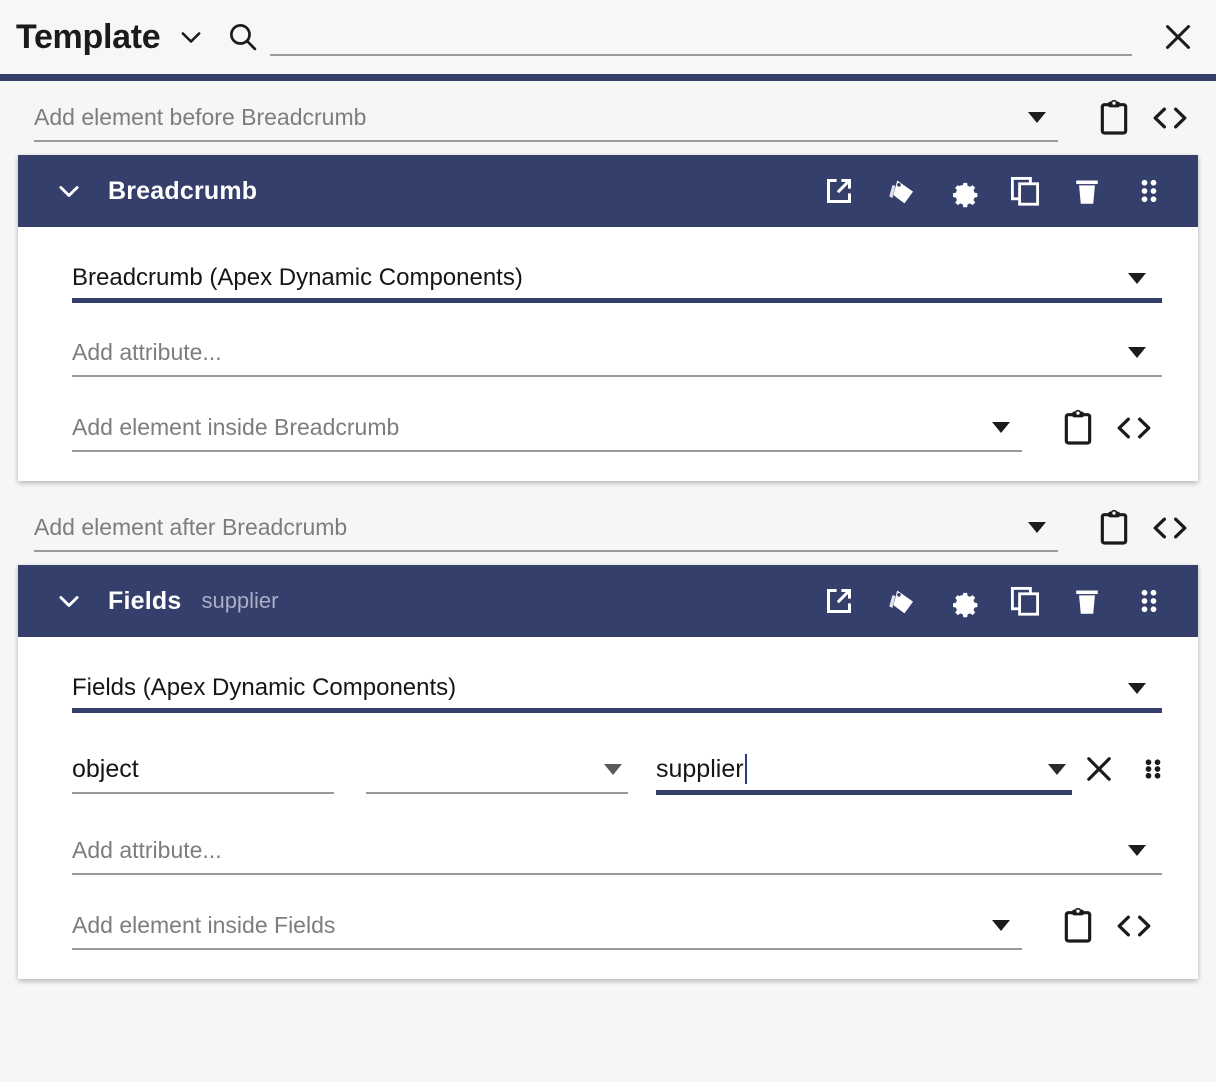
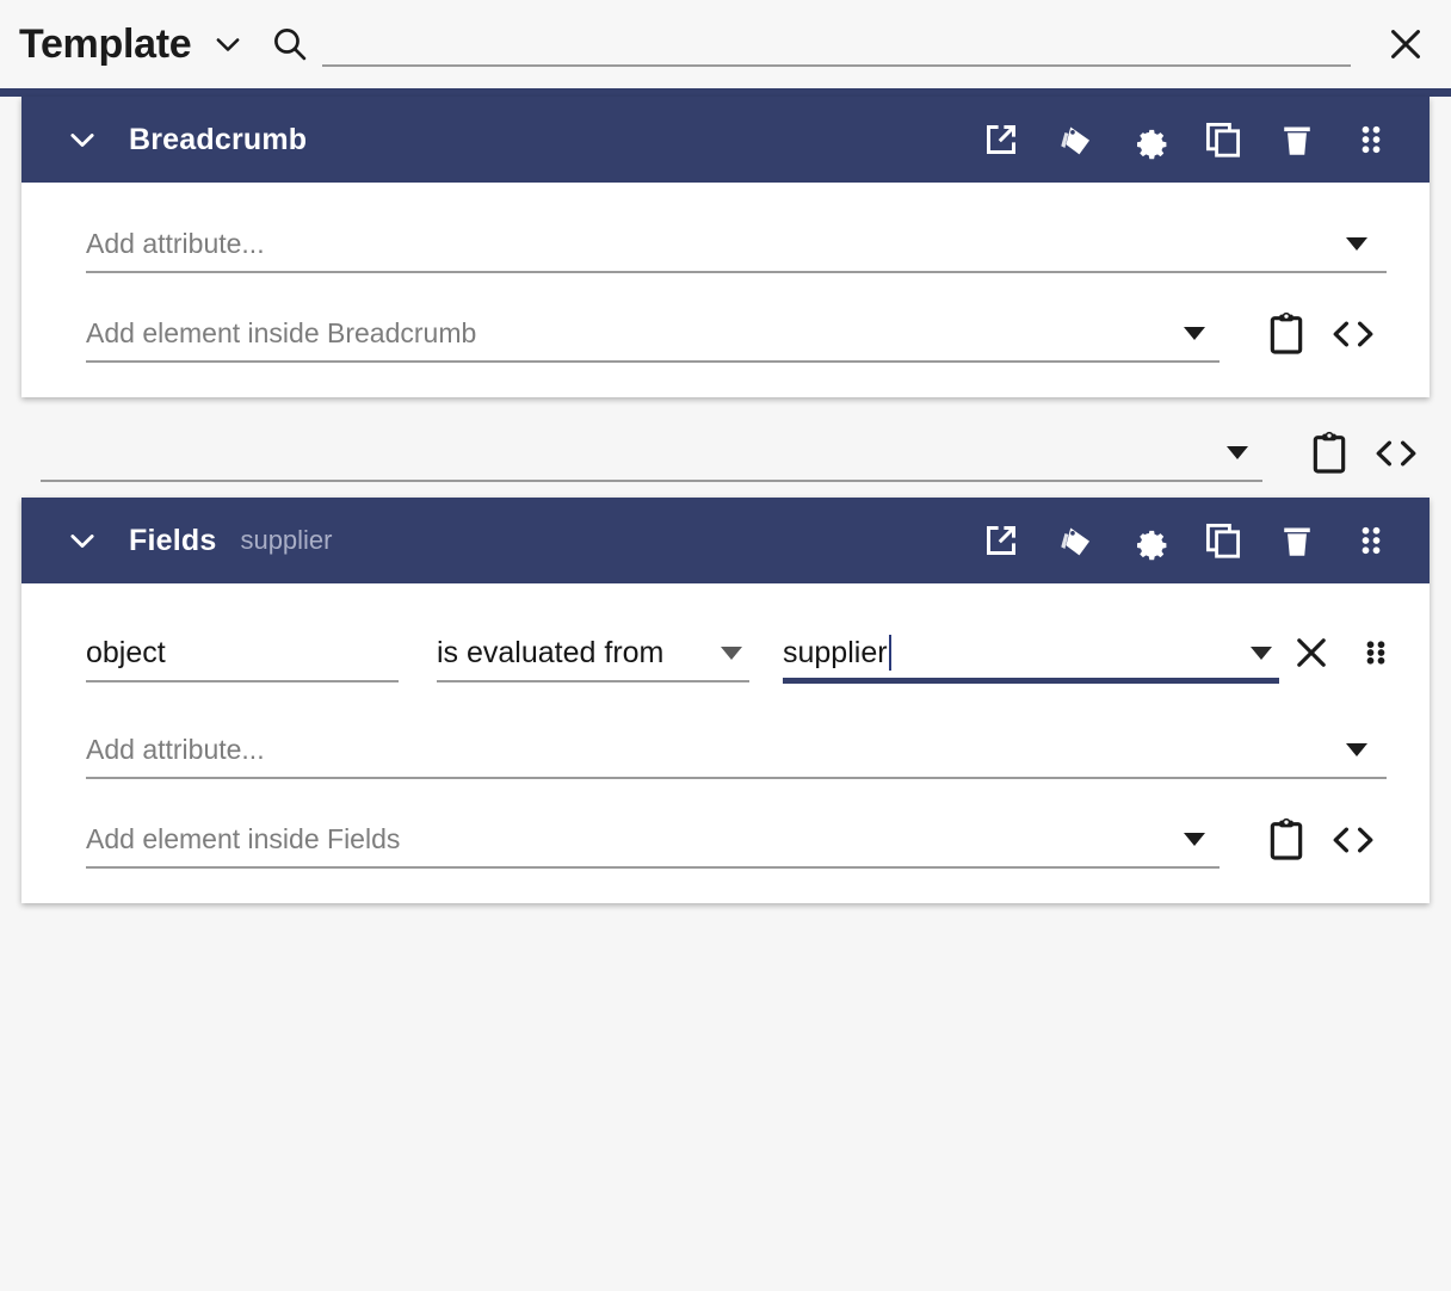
  Template
- Add element before Breadcrumb
  Breadcrumb
- Breadcrumb (Apex Dynamic Components)
  Add attribute...
  Add element inside Breadcrumb
- Add element after Breadcrumb
  Fields
  supplier
- Fields (Apex Dynamic Components)
  object
+ is evaluated from
  supplier
  Add attribute...
  Add element inside Fields
